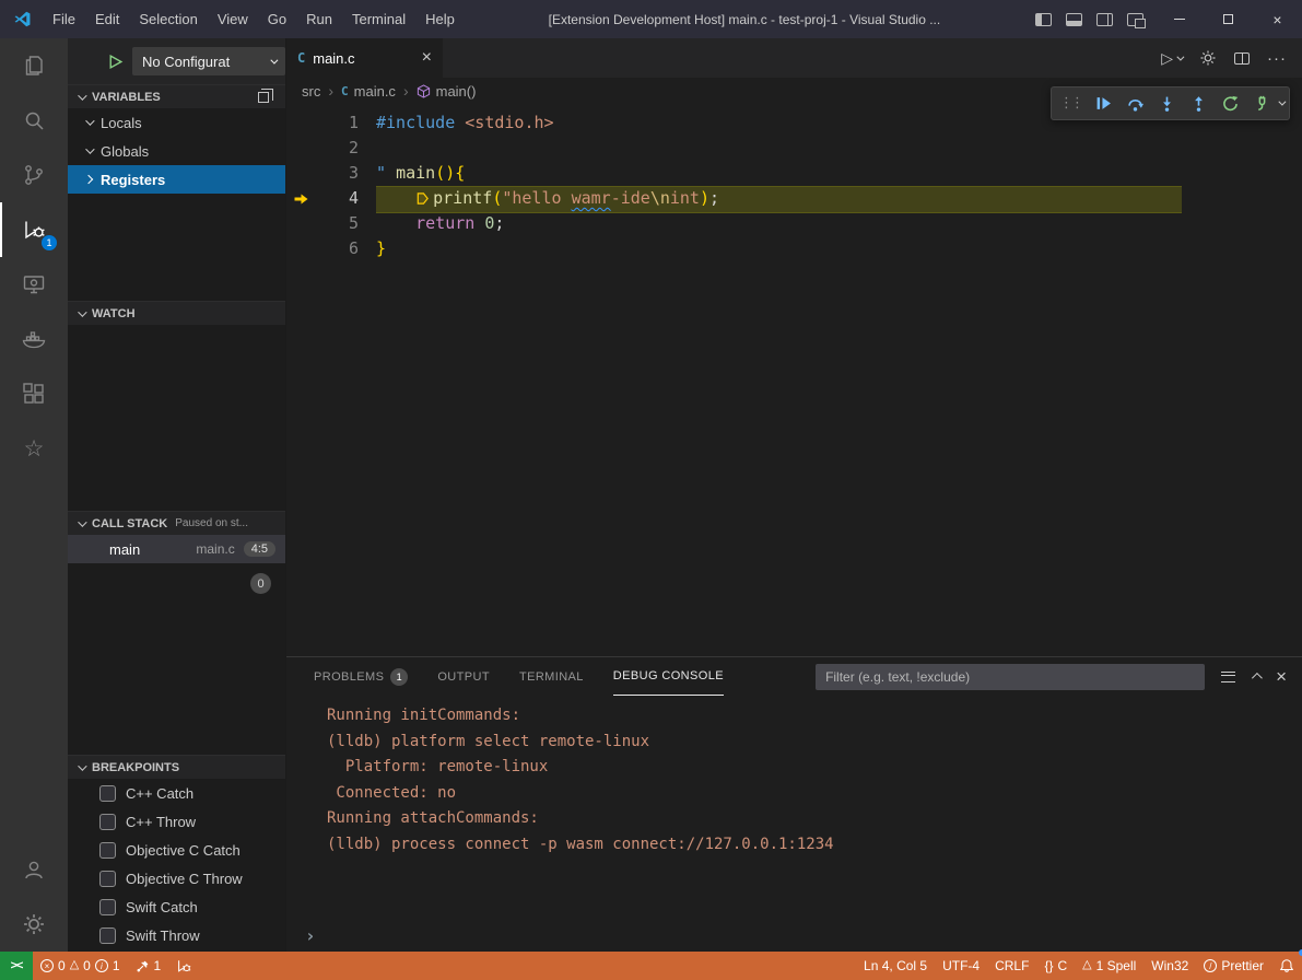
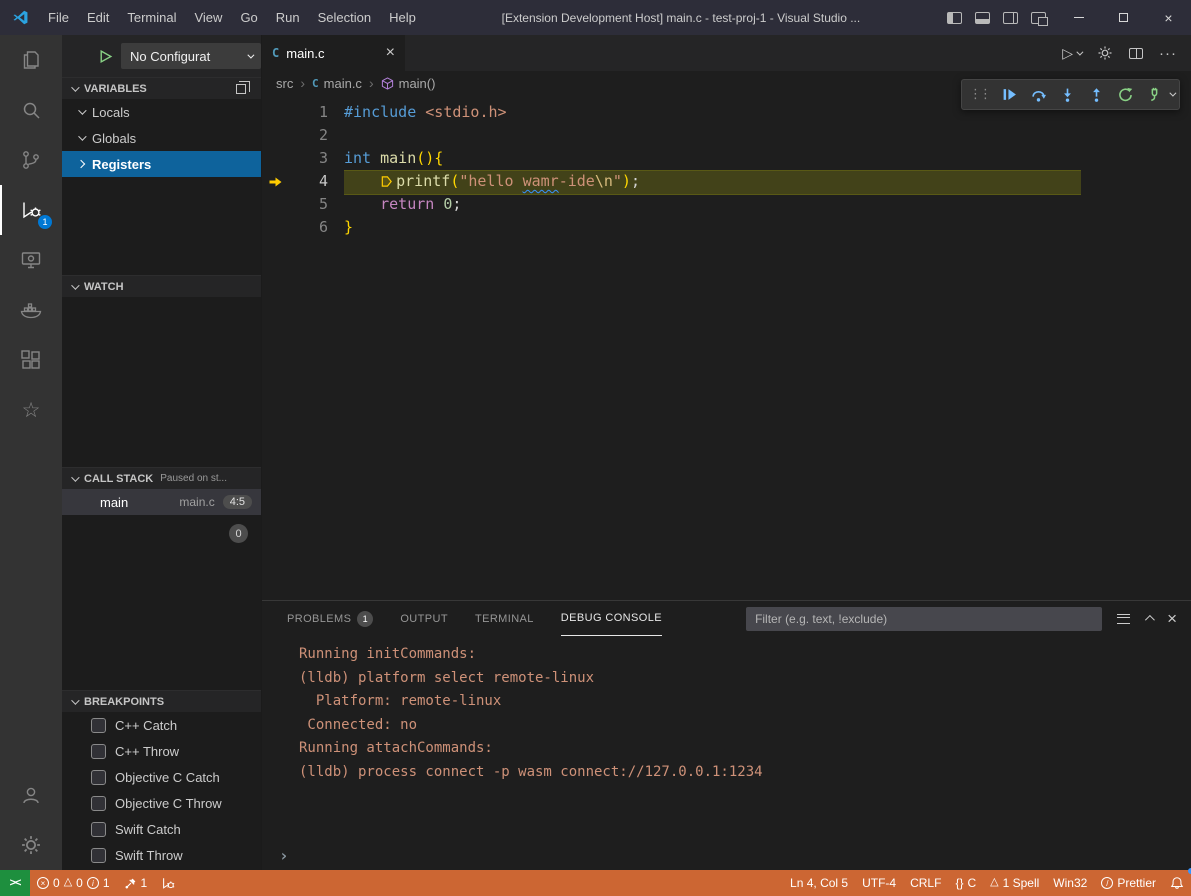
  File
  Edit
- Selection
+ Terminal
  View
  Go
  Run
- Terminal
+ Selection
  Help
  [Extension Development Host] main.c - test-proj-1 - Visual Studio ...
  ×
  1
  ☆
  No Configurat
  VARIABLES
  Locals
  Globals
  Registers
  WATCH
  CALL STACK
  Paused on st...
  main
  main.c
  4:5
  0
  BREAKPOINTS
  C++ Catch
  C++ Throw
  Objective C Catch
  Objective C Throw
  Swift Catch
  Swift Throw
  C
  main.c
  ×
  ▷
  ···
  src
  ›
  C
  main.c
  ›
  main()
  1
  #include <stdio.h>
  2
  3
- " main(){
+ int main(){
  4
- printf("hello wamr-ide\nint);
+ printf("hello wamr-ide\n");
  5
  return 0;
  6
  }
  ⋮⋮
  PROBLEMS
  1
  OUTPUT
  TERMINAL
  DEBUG CONSOLE
  Filter (e.g. text, !exclude)
  ×
  Running initCommands:
  (lldb) platform select remote-linux
  Platform: remote-linux
  Connected: no
  Running attachCommands:
  (lldb) process connect -p wasm connect://127.0.0.1:1234
  ›
  ><
  ×
  0
  △
  0
  i
  1
  1
  Ln 4, Col 5
  UTF-4
  CRLF
  {}
  C
  △
  1 Spell
  Win32
  /
  Prettier
